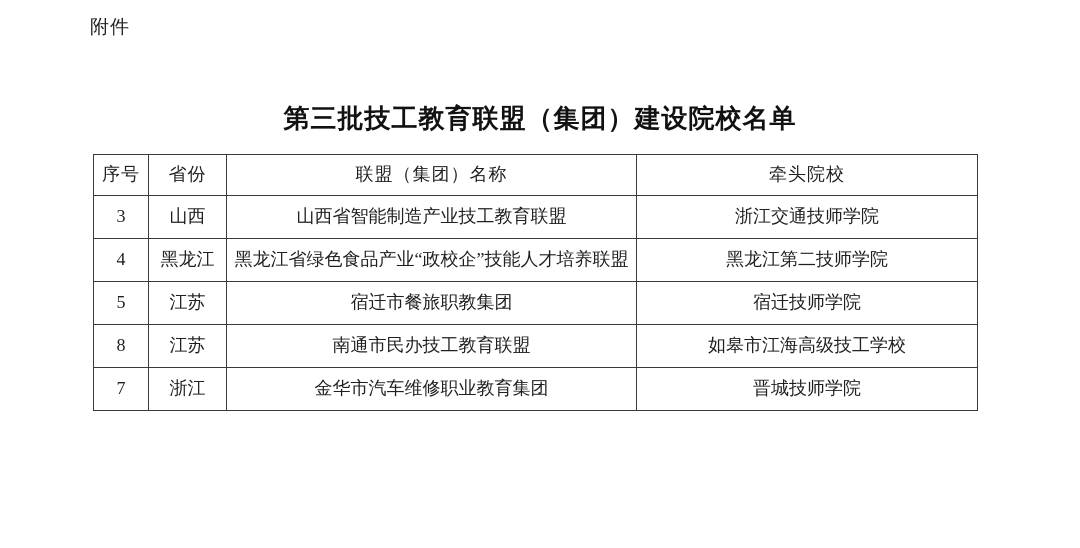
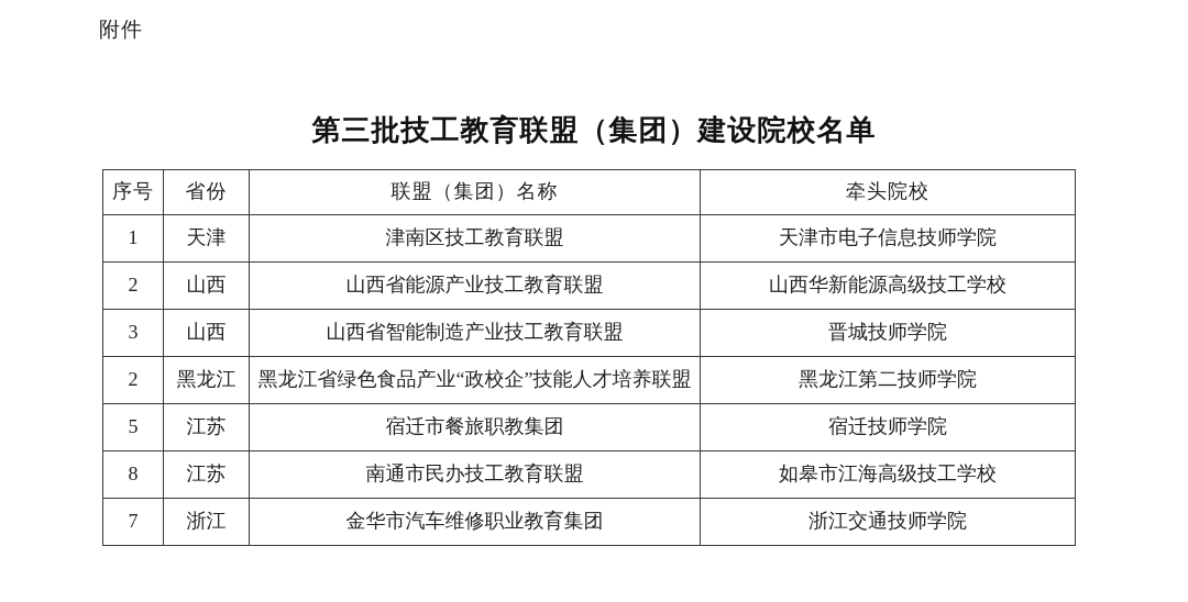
  附件
  第三批技工教育联盟（集团）建设院校名单
  序号	省份	联盟（集团）名称	牵头院校
+ 1	天津	津南区技工教育联盟	天津市电子信息技师学院
+ 2	山西	山西省能源产业技工教育联盟	山西华新能源高级技工学校
- 3	山西	山西省智能制造产业技工教育联盟	浙江交通技师学院
+ 3	山西	山西省智能制造产业技工教育联盟	晋城技师学院
- 4	黑龙江	黑龙江省绿色食品产业“政校企”技能人才培养联盟	黑龙江第二技师学院
+ 2	黑龙江	黑龙江省绿色食品产业“政校企”技能人才培养联盟	黑龙江第二技师学院
  5	江苏	宿迁市餐旅职教集团	宿迁技师学院
  8	江苏	南通市民办技工教育联盟	如皋市江海高级技工学校
- 7	浙江	金华市汽车维修职业教育集团	晋城技师学院
+ 7	浙江	金华市汽车维修职业教育集团	浙江交通技师学院
